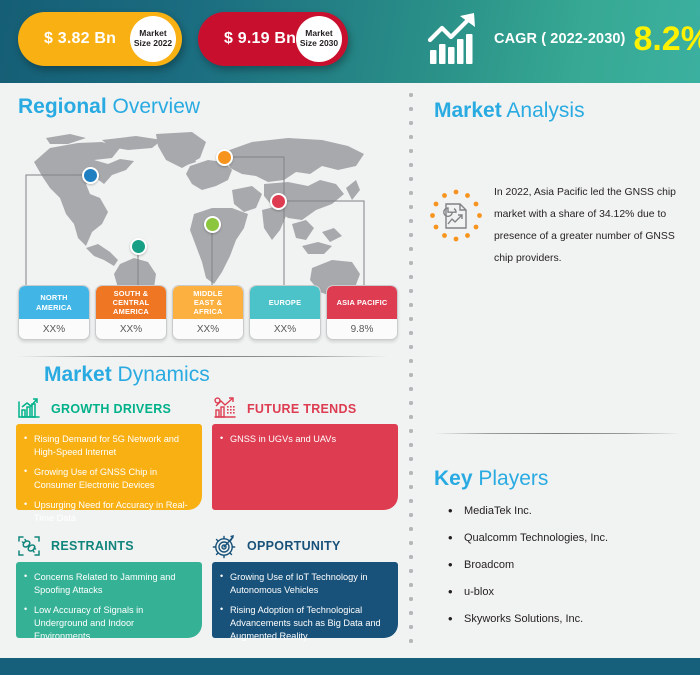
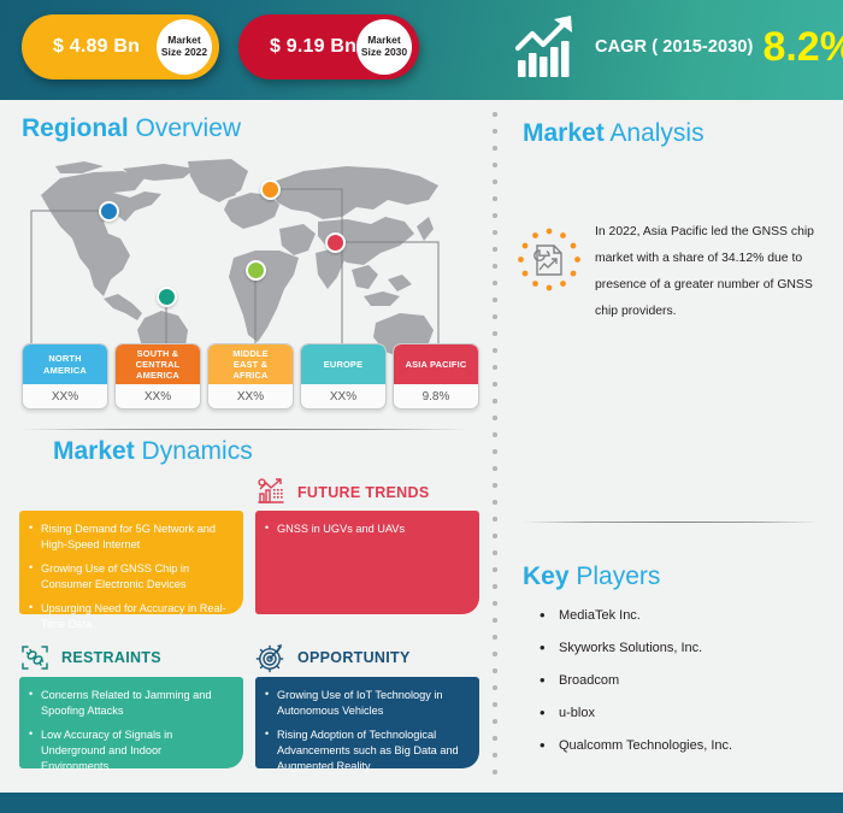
- $ 3.82 Bn
+ $ 4.89 Bn
  Market
  Size 2022
  $ 9.19 Bn
  Market
  Size 2030
- CAGR ( 2022-2030)
+ CAGR ( 2015-2030)
  8.2%
  Regional Overview
  NORTH
  AMERICA
  XX%
  SOUTH &
  CENTRAL
  AMERICA
  XX%
  MIDDLE
  EAST &
  AFRICA
  XX%
  EUROPE
  XX%
  ASIA PACIFIC
  9.8%
  Market Dynamics
- GROWTH DRIVERS
  Rising Demand for 5G Network and High-Speed Internet
  Growing Use of GNSS Chip in Consumer Electronic Devices
  Upsurging Need for Accuracy in Real-
  FUTURE TRENDS
  GNSS in UGVs and UAVs
  RESTRAINTS
  Concerns Related to Jamming and Spoofing Attacks
  Low Accuracy of Signals in Underground and Indoor Environments
  OPPORTUNITY
  Growing Use of IoT Technology in Autonomous Vehicles
  Rising Adoption of Technological Advancements such as Big Data and Augmented Reality
  Market Analysis
  In 2022, Asia Pacific led the GNSS chip market with a share of 34.12% due to presence of a greater number of GNSS chip providers.
  Key Players
  MediaTek Inc.
- Qualcomm Technologies, Inc.
+ Skyworks Solutions, Inc.
  Broadcom
  u-blox
- Skyworks Solutions, Inc.
+ Qualcomm Technologies, Inc.
